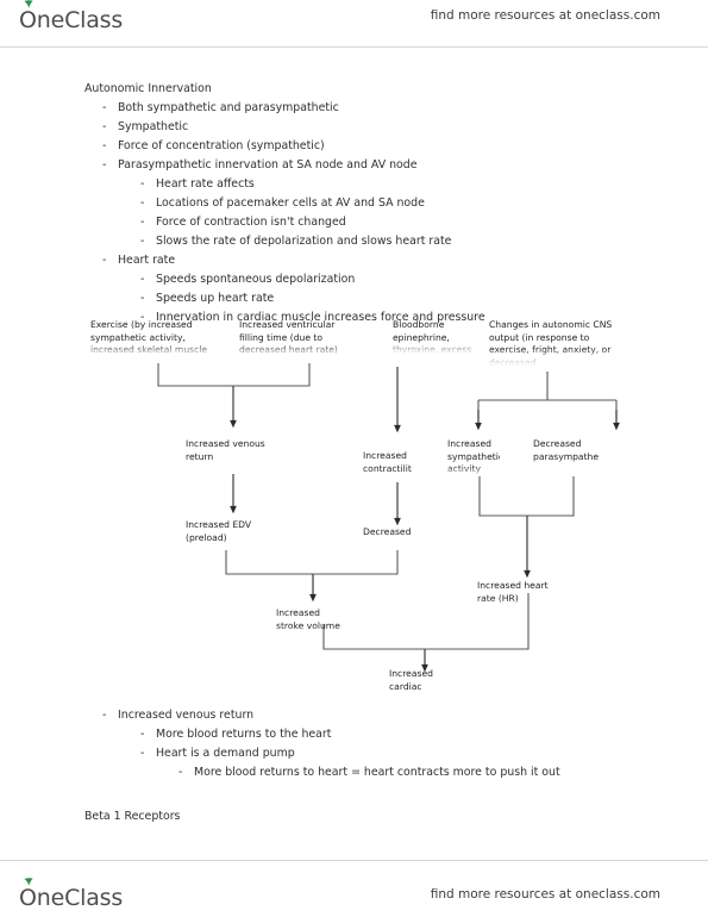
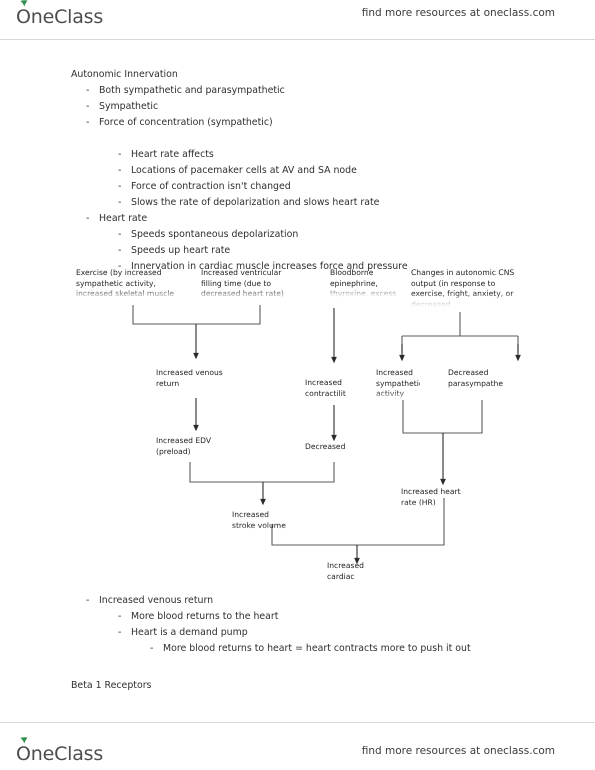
  OneClass
  find more resources at oneclass.com
  Autonomic Innervation
  - Both sympathetic and parasympathetic
  - Sympathetic
  - Force of concentration (sympathetic)
- - Parasympathetic innervation at SA node and AV node
  - Heart rate affects
  - Locations of pacemaker cells at AV and SA node
  - Force of contraction isn't changed
  - Slows the rate of depolarization and slows heart rate
  - Heart rate
  - Speeds spontaneous depolarization
  - Speeds up heart rate
  - Innervation in cardiac muscle increases force and pressure
  - Increased venous return
  - More blood returns to the heart
  - Heart is a demand pump
  - More blood returns to heart = heart contracts more to push it out
  Beta 1 Receptors
  Exercise (by increased sympathetic activity, increased skeletal muscle
  Increased ventricular filling time (due to decreased heart rate)
  Bloodborne epinephrine, thyroxine, excess
  Changes in autonomic CNS output (in response to exercise, fright, anxiety, or decreased
  Increased venous return
  Increased contractilit
  Increased sympatheti activity
  Decreased parasympathe
  Increased EDV (preload)
  Decreased
  Increased stroke volume
  Increased heart rate (HR)
  Increased cardiac
  OneClass
  find more resources at oneclass.com
